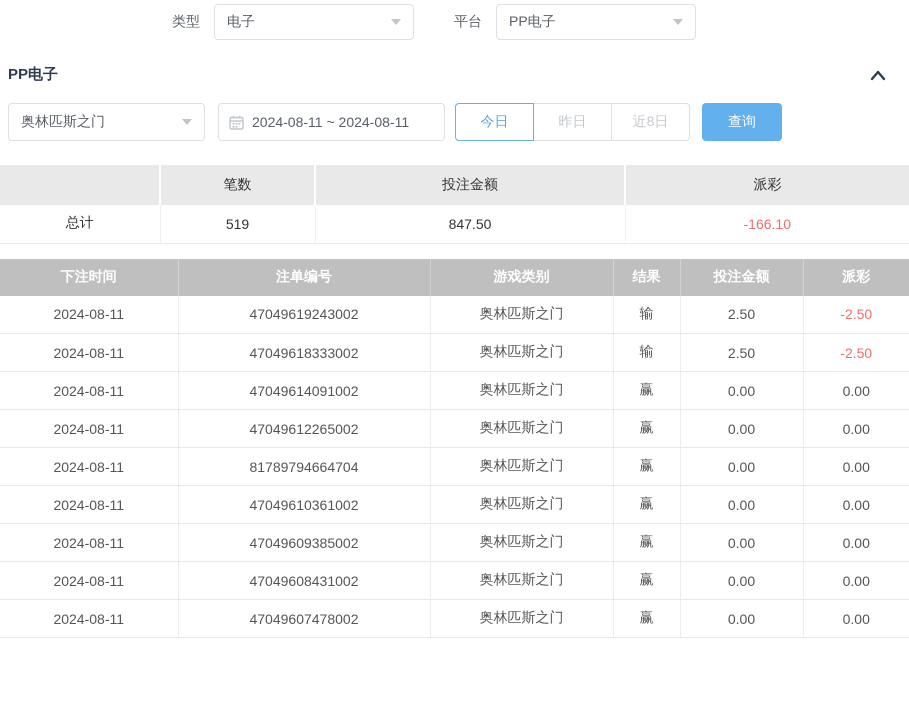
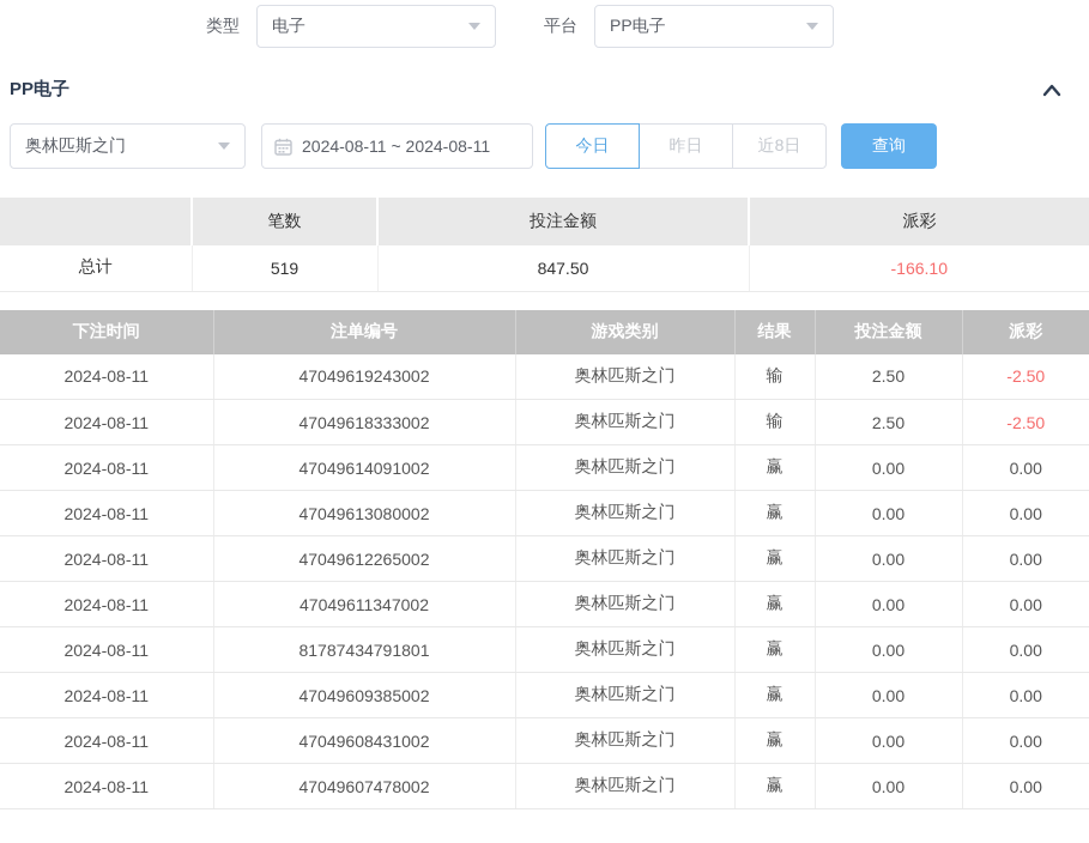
  类型
  电子
  平台
  PP电子
  PP电子
  奥林匹斯之门
  2024-08-11 ~ 2024-08-11
  今日
  昨日
  近8日
  查询
  	笔数	投注金额	派彩
  总计	519	847.50	-166.10
  下注时间	注单编号	游戏类别	结果	投注金额	派彩
  2024-08-11	47049619243002	奥林匹斯之门	输	2.50	-2.50
  2024-08-11	47049618333002	奥林匹斯之门	输	2.50	-2.50
  2024-08-11	47049614091002	奥林匹斯之门	赢	0.00	0.00
+ 2024-08-11	47049613080002	奥林匹斯之门	赢	0.00	0.00
  2024-08-11	47049612265002	奥林匹斯之门	赢	0.00	0.00
- 2024-08-11	81789794664704	奥林匹斯之门	赢	0.00	0.00
+ 2024-08-11	47049611347002	奥林匹斯之门	赢	0.00	0.00
- 2024-08-11	47049610361002	奥林匹斯之门	赢	0.00	0.00
+ 2024-08-11	81787434791801	奥林匹斯之门	赢	0.00	0.00
  2024-08-11	47049609385002	奥林匹斯之门	赢	0.00	0.00
  2024-08-11	47049608431002	奥林匹斯之门	赢	0.00	0.00
  2024-08-11	47049607478002	奥林匹斯之门	赢	0.00	0.00
